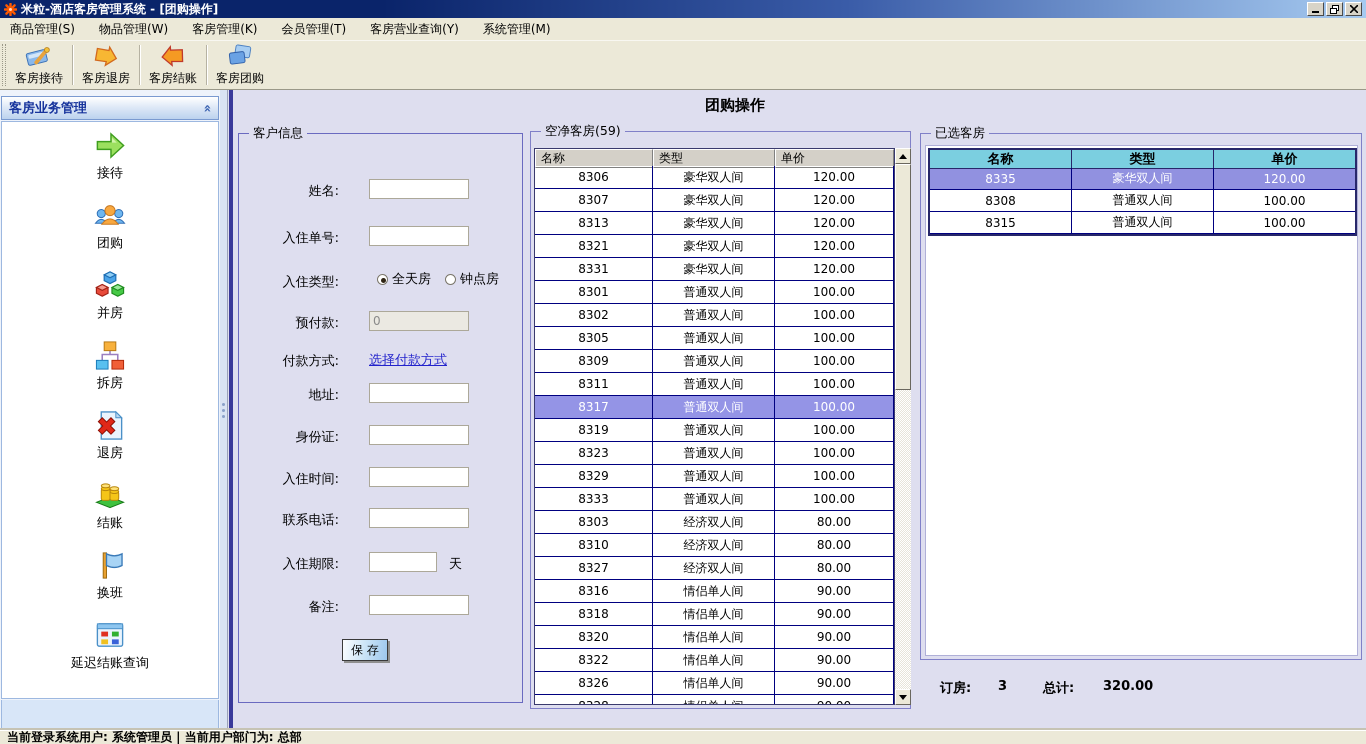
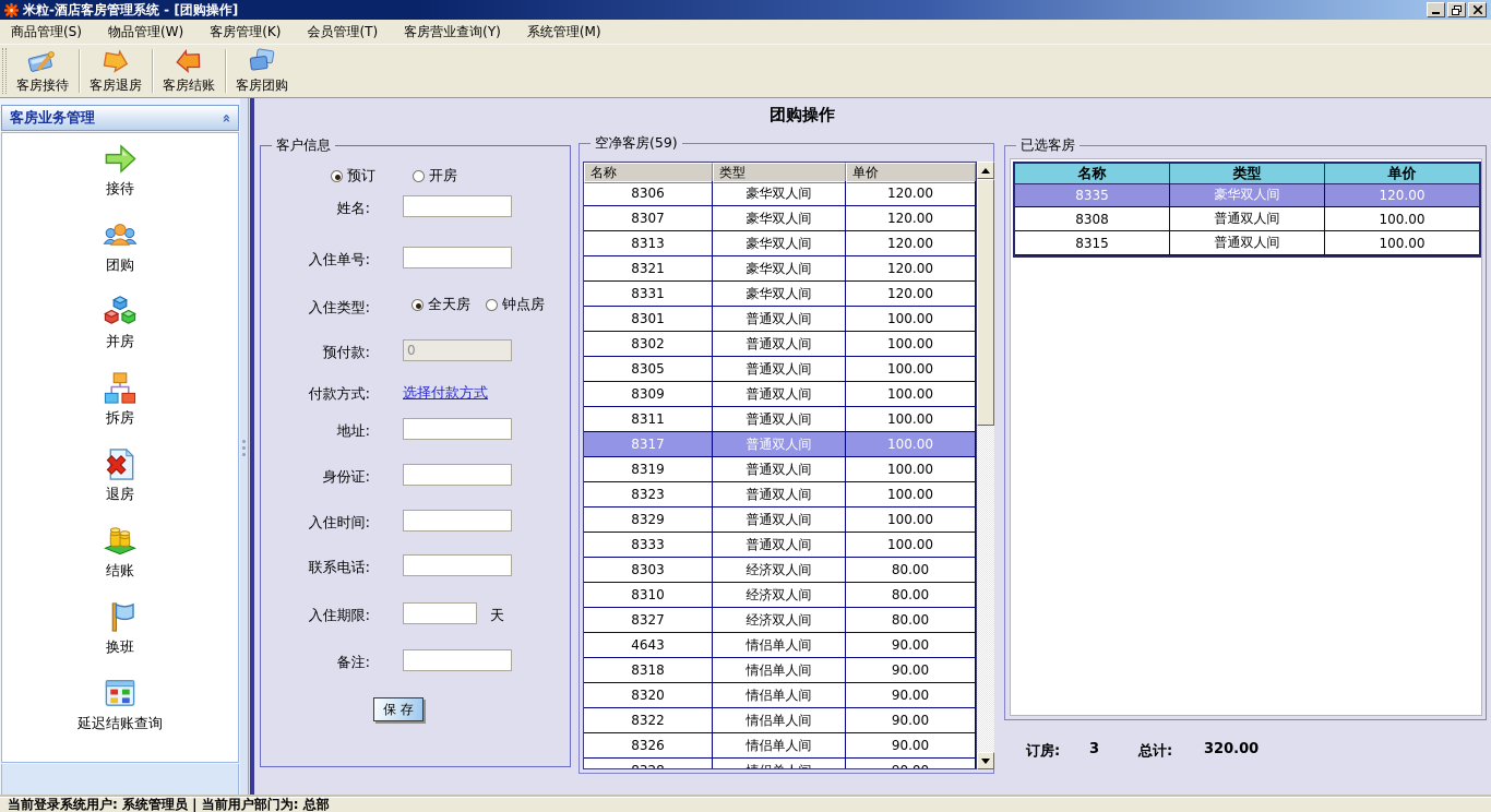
  米粒-酒店客房管理系统 - [团购操作]
  商品管理(S)
  物品管理(W)
  客房管理(K)
  会员管理(T)
  客房营业查询(Y)
  系统管理(M)
  客房接待
  客房退房
  客房结账
  客房团购
  客房业务管理
  接待
  团购
  并房
  拆房
  退房
  结账
  换班
  延迟结账查询
  团购操作
  客户信息
+ 预订
+ 开房
  姓名:
  入住单号:
  入住类型:
  全天房
  钟点房
  预付款:
  0
  付款方式:
  选择付款方式
  地址:
  身份证:
  入住时间:
  联系电话:
  入住期限:
  天
  备注:
  保 存
  空净客房(59)
  名称
  类型
  单价
  8306
  豪华双人间
  120.00
  8307
  豪华双人间
  120.00
  8313
  豪华双人间
  120.00
  8321
  豪华双人间
  120.00
  8331
  豪华双人间
  120.00
  8301
  普通双人间
  100.00
  8302
  普通双人间
  100.00
  8305
  普通双人间
  100.00
  8309
  普通双人间
  100.00
  8311
  普通双人间
  100.00
  8317
  普通双人间
  100.00
  8319
  普通双人间
  100.00
  8323
  普通双人间
  100.00
  8329
  普通双人间
  100.00
  8333
  普通双人间
  100.00
  8303
  经济双人间
  80.00
  8310
  经济双人间
  80.00
  8327
  经济双人间
  80.00
- 8316
+ 4643
  情侣单人间
  90.00
  8318
  情侣单人间
  90.00
  8320
  情侣单人间
  90.00
  8322
  情侣单人间
  90.00
  8326
  情侣单人间
  90.00
  已选客房
  名称
  类型
  单价
  8335
  豪华双人间
  120.00
  8308
  普通双人间
  100.00
  8315
  普通双人间
  100.00
  订房:
  3
  总计:
  320.00
  当前登录系统用户: 系统管理员 | 当前用户部门为: 总部
